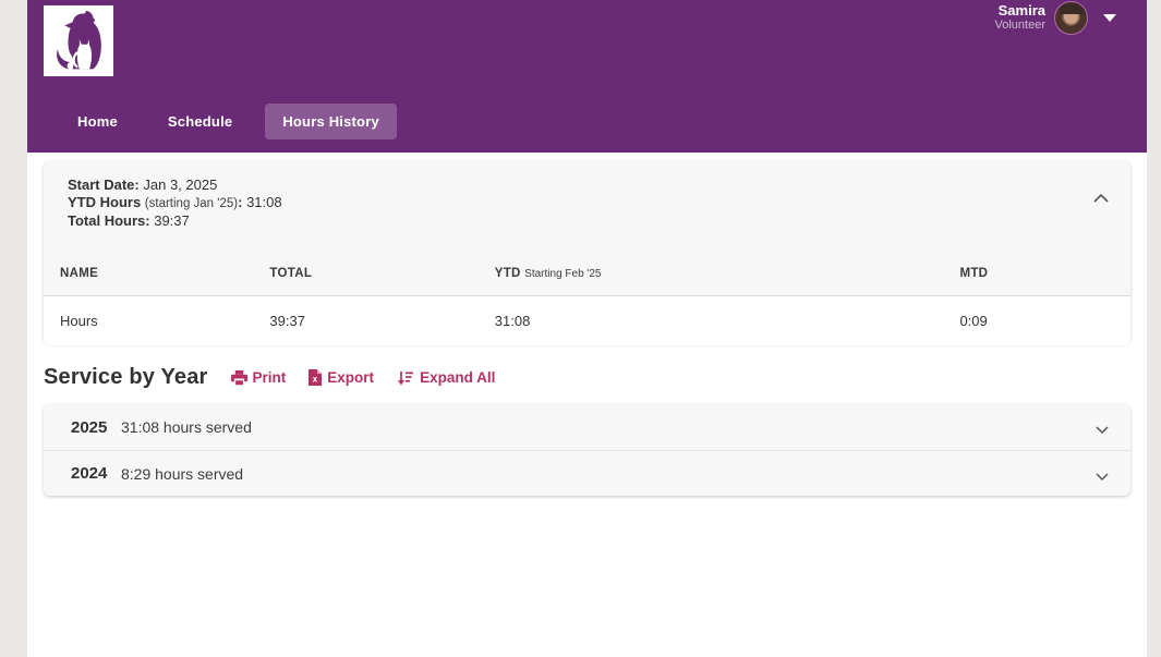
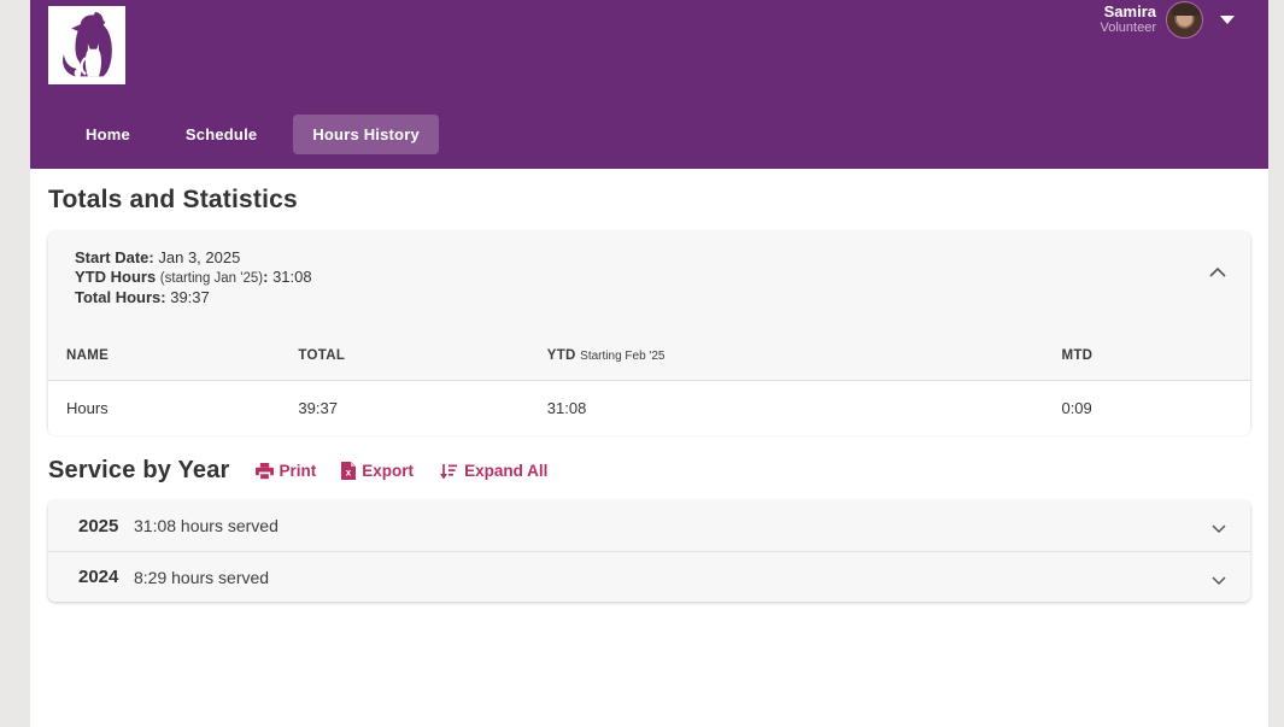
  Samira
  Volunteer
  Home
  Schedule
  Hours History
+ Totals and Statistics
  Start Date: Jan 3, 2025
  YTD Hours (starting Jan '25): 31:08
  Total Hours: 39:37
  NAME	TOTAL	YTD Starting Feb '25	MTD
  Hours	39:37	31:08	0:09
  Service by Year
  Print
  x
  Export
  Expand All
  2025
  31:08 hours served
  2024
  8:29 hours served
